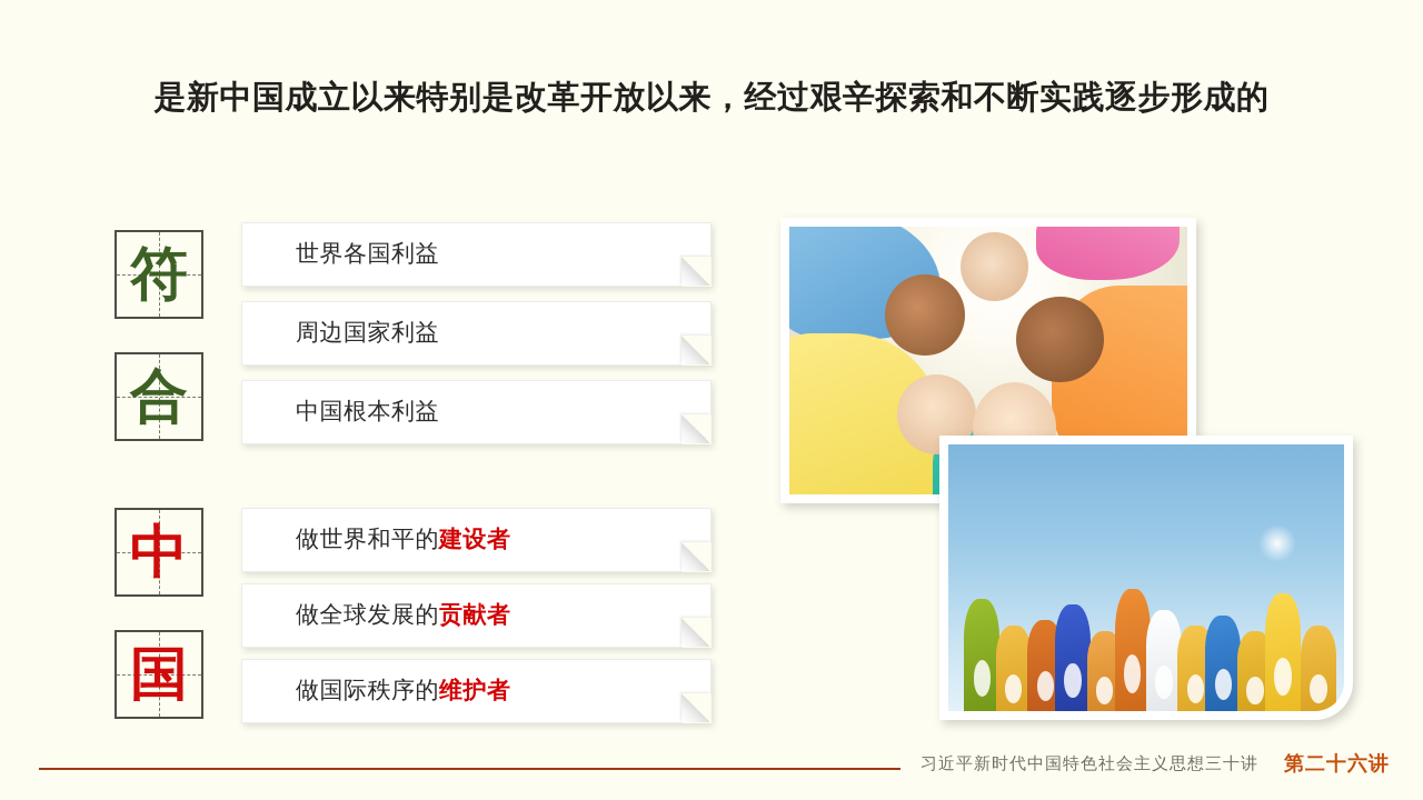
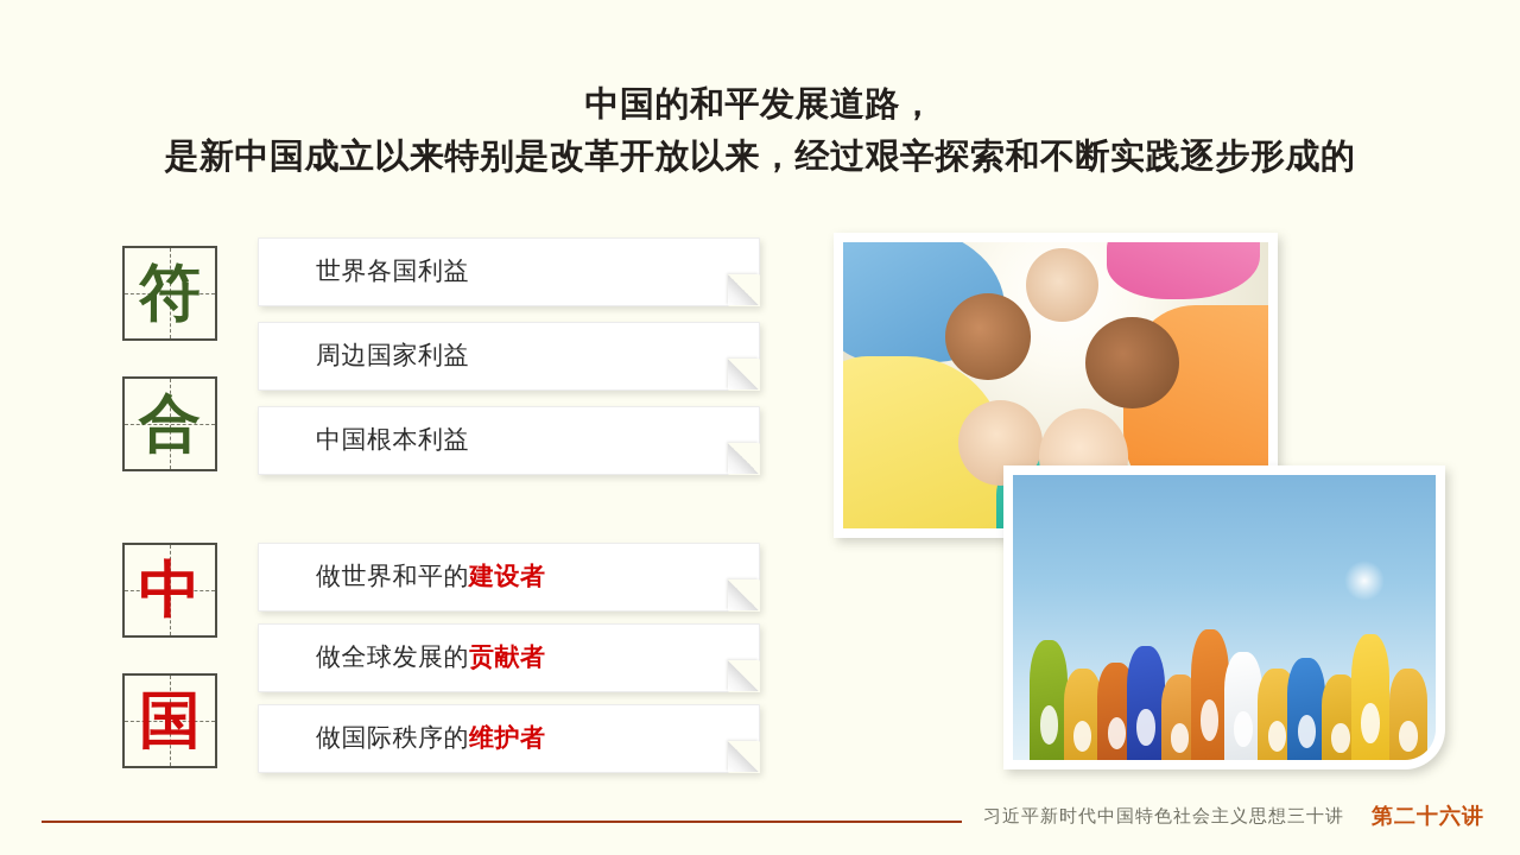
+ 中国的和平发展道路，
  是新中国成立以来特别是改革开放以来，经过艰辛探索和不断实践逐步形成的
  符
  合
  世界各国利益
  周边国家利益
  中国根本利益
  中
  国
  做世界和平的
  建设者
  做全球发展的
  贡献者
  做国际秩序的
  维护者
  习近平新时代中国特色社会主义思想三十讲
  第二十六讲
